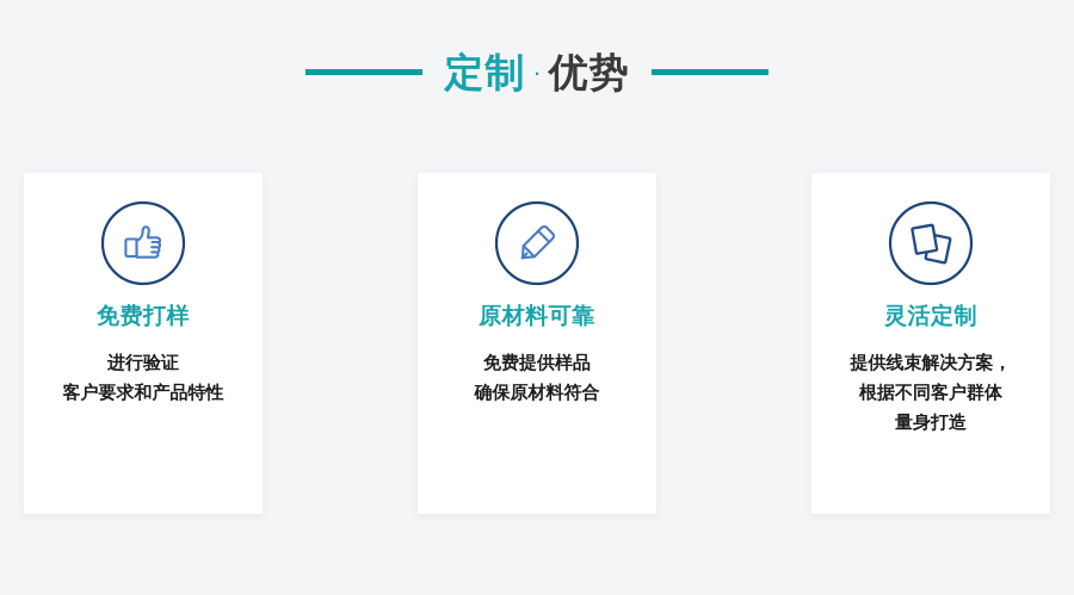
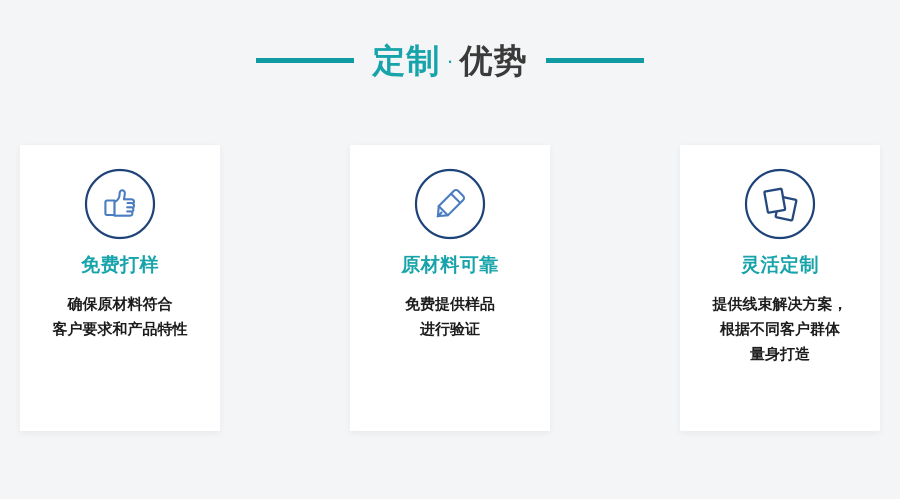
  定制
  ·
  优势
  免费打样
- 进行验证
+ 确保原材料符合
  客户要求和产品特性
  原材料可靠
  免费提供样品
- 确保原材料符合
+ 进行验证
  灵活定制
  提供线束解决方案，
  根据不同客户群体
  量身打造
